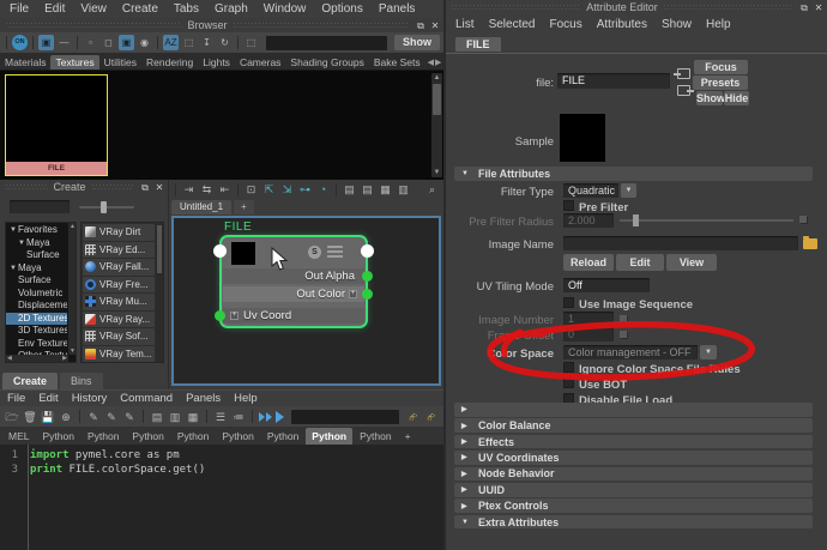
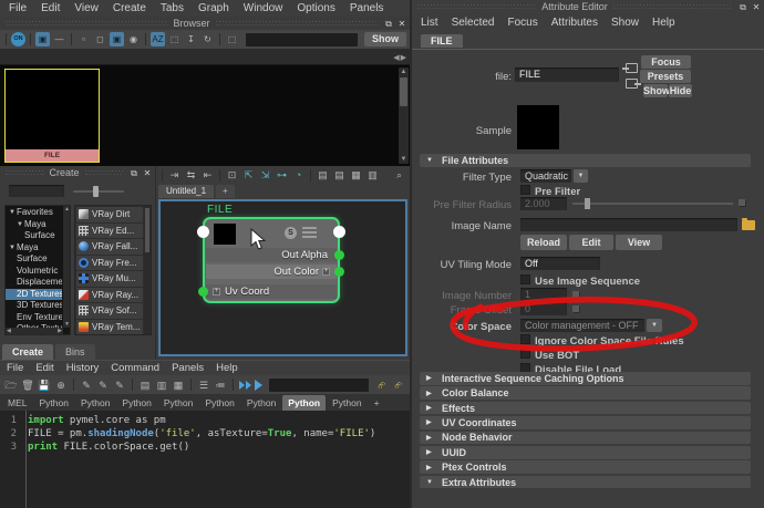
  File
  Edit
  View
  Create
  Tabs
  Graph
  Window
  Options
  Panels
  Browser
  ⧉
  ✕
  ▣
  —
  ▫
  ◻
  ▣
  ◉
  AZ
  ⬚
  ↧
  ↻
  ⬚
  Show
- Materials
- Textures
- Utilities
- Rendering
- Lights
- Cameras
- Shading Groups
- Bake Sets
  Create
  ⧉
  ✕
  Favorites
  Maya
  Surface
  Maya
  Surface
  Volumetric
  Displaceme
  2D Textures
  3D Textures
  Env Texture
  VRay Dirt
  VRay Ed...
  VRay Fall...
  VRay Fre...
  VRay Mu...
  VRay Ray...
  VRay Sof...
  VRay Tem...
  Create
  Bins
  ⇥
  ⇆
  ⇤
  ⊡
  ⇱
  ⇲
  ⊶
  ◔
  ▤
  ▤
  ▦
  ▥
  ⌕
  Untitled_1
  +
  FILE
  Out Alpha
  Out Color
  Uv Coord
  File
  Edit
  History
  Command
  Panels
  Help
  🗁
  🗑
  💾
  ⊕
  ✎
  ✎
  ✎
  ▤
  ▥
  ▦
  ☰
  ≔
  ⮳
  ⮳
  MEL
  Python
  Python
  Python
  Python
  Python
  Python
  Python
  Python
  +
  1
  import
  pymel.core as pm
+ 2
+ FILE = pm.
+ shadingNode
+ (
+ 'file'
+ , asTexture=
+ True
+ , name=
+ 'FILE'
+ )
  3
  print
  FILE.colorSpace.get()
  Attribute Editor
  ⧉
  ✕
  List
  Selected
  Focus
  Attributes
  Show
  Help
  FILE
  file:
  FILE
  Focus
  Presets
  Show
  Hide
  Sample
  File Attributes
  Filter Type
  Quadratic
  Pre Filter
  Pre Filter Radius
  2.000
  Image Name
  Reload
  Edit
  View
  UV Tiling Mode
  Off
  Use Image Sequence
  Image Number
  1
  0
  oor Space
  Color management - OFF
  Ignore Color Spaceles
  Use BOT
  Disable File Load
+ Interactive Sequence Caching Options
  Color Balance
  Effects
  UV Coordinates
  Node Behavior
  UUID
  Ptex Controls
  Extra Attributes
